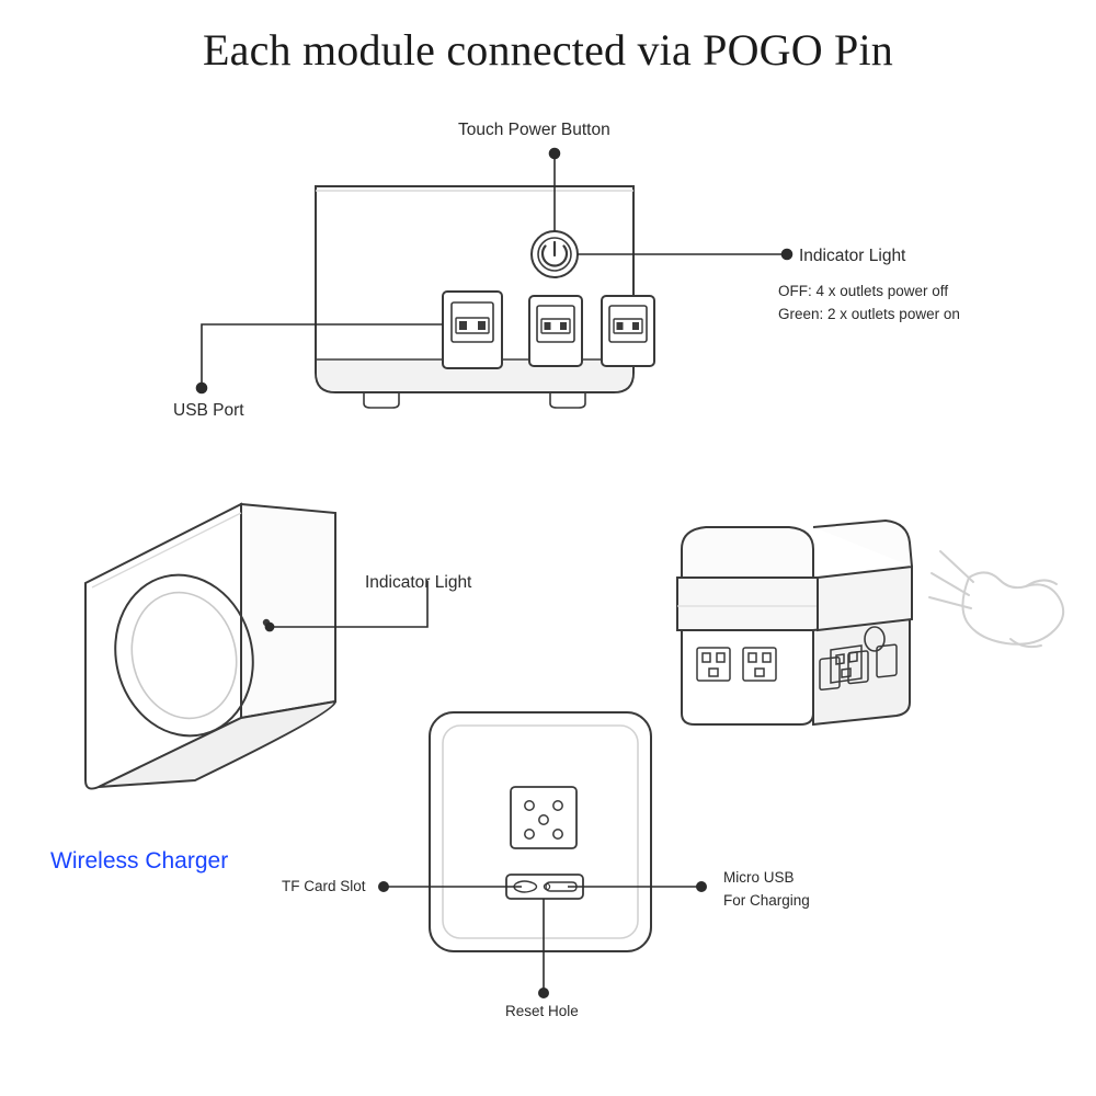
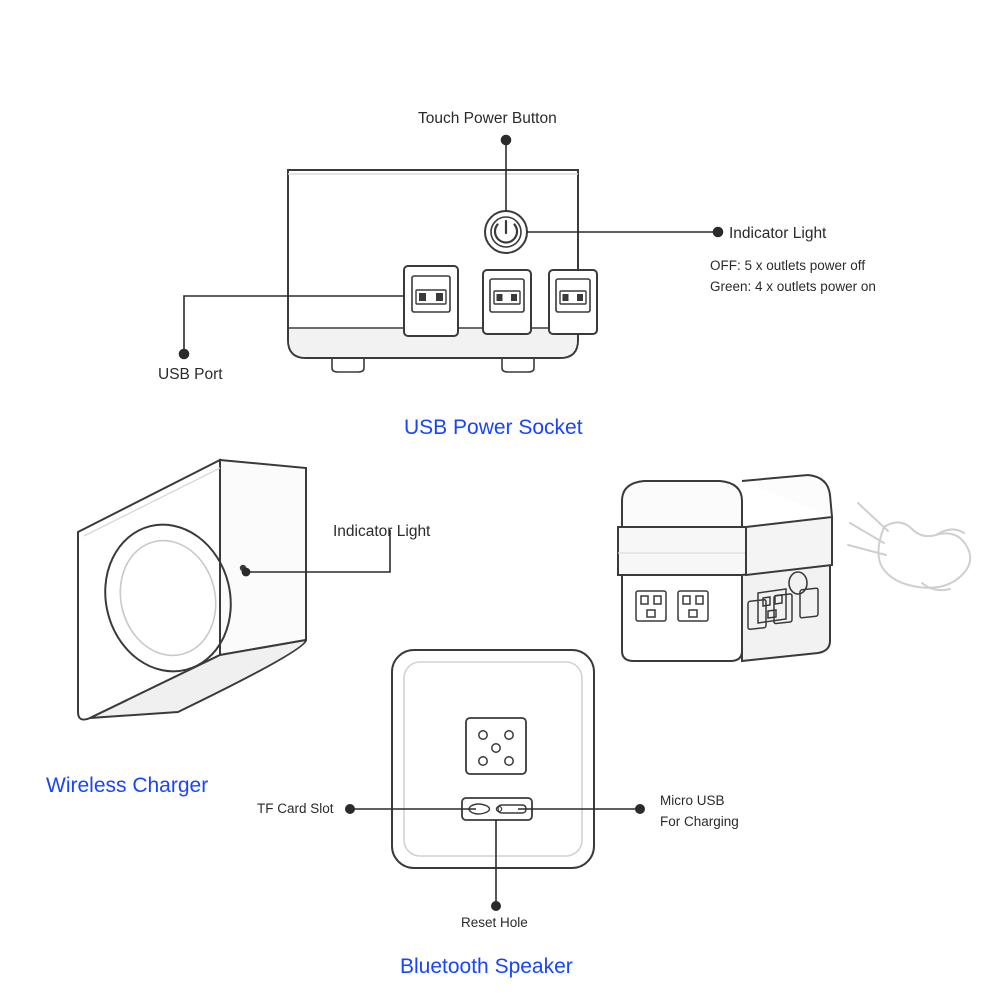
- Each module connected via POGO Pin
  Touch Power Button
  Indicator Light
- OFF: 4 x outlets power off
+ OFF: 5 x outlets power off
- Green: 2 x outlets power on
+ Green: 4 x outlets power on
  USB Port
+ USB Power Socket
  Indicator Light
  Wireless Charger
  TF Card Slot
  Micro USB
  For Charging
  Reset Hole
+ Bluetooth Speaker
